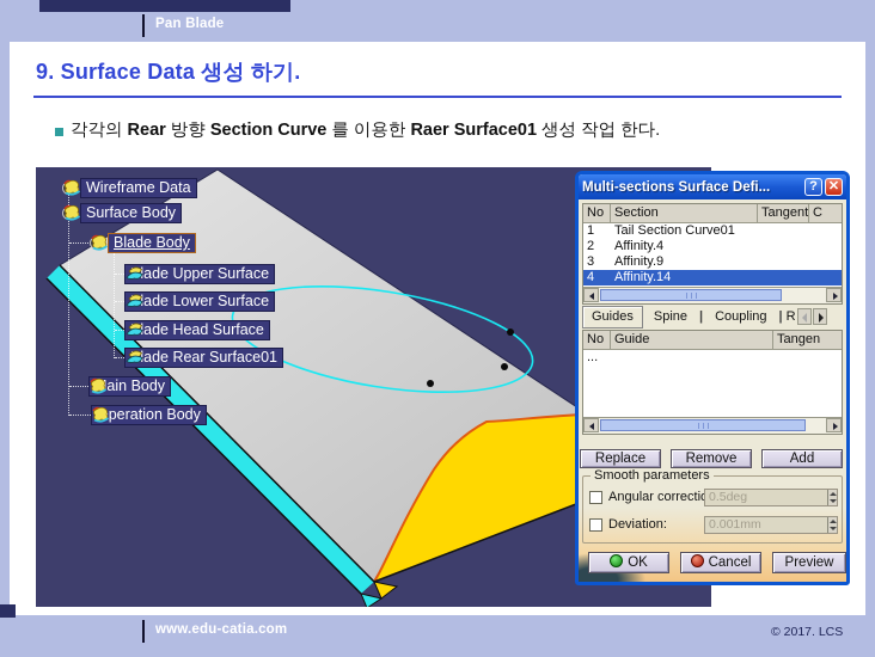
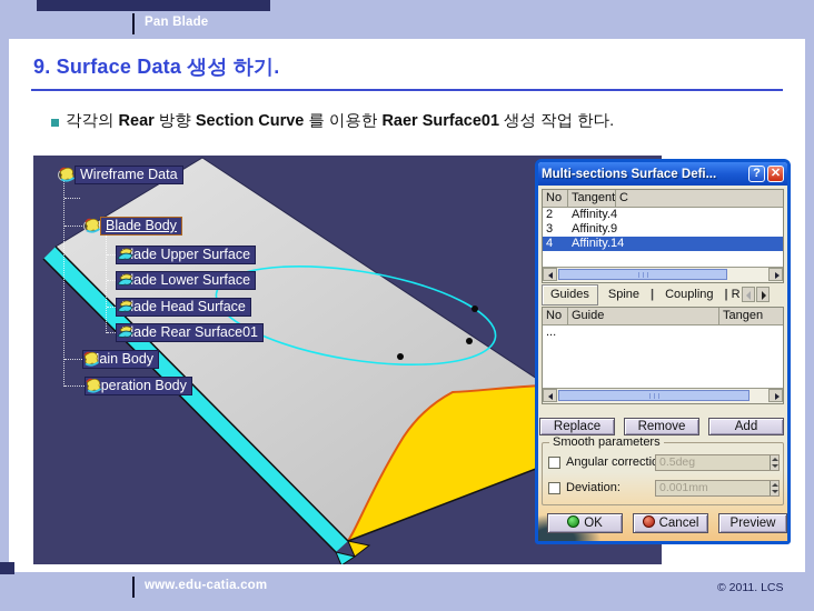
  Pan Blade
  9. Surface Data 생성 하기.
  각각의 Rear 방향 Section Curve 를 이용한 Raer Surface01 생성 작업 한다.
  Wireframe Data
- Surface Body
  Blade Body
  ade Upper Surface
  ade Lower Surface
  ade Head Surface
  ade Rear Surface01
  ain Body
  peration Body
  Multi-sections Surface Defi...
  ?
  ✕
  No
- Section
  Tangent
  C
- 1
- Tail Section Curve01
  2
  Affinity.4
  3
  Affinity.9
  4
  Affinity.14
  Guides
  Spine
  |
  Coupling
  |
  R
  No
  Guide
  Tangen
  ...
  Replace
  Remove
  Add
  Smooth parameters
  Angular correcti
  0.5deg
  Deviation:
  0.001mm
  OK
  Cancel
  Preview
  www.edu-catia.com
- © 2017. LCS
+ © 2011. LCS
